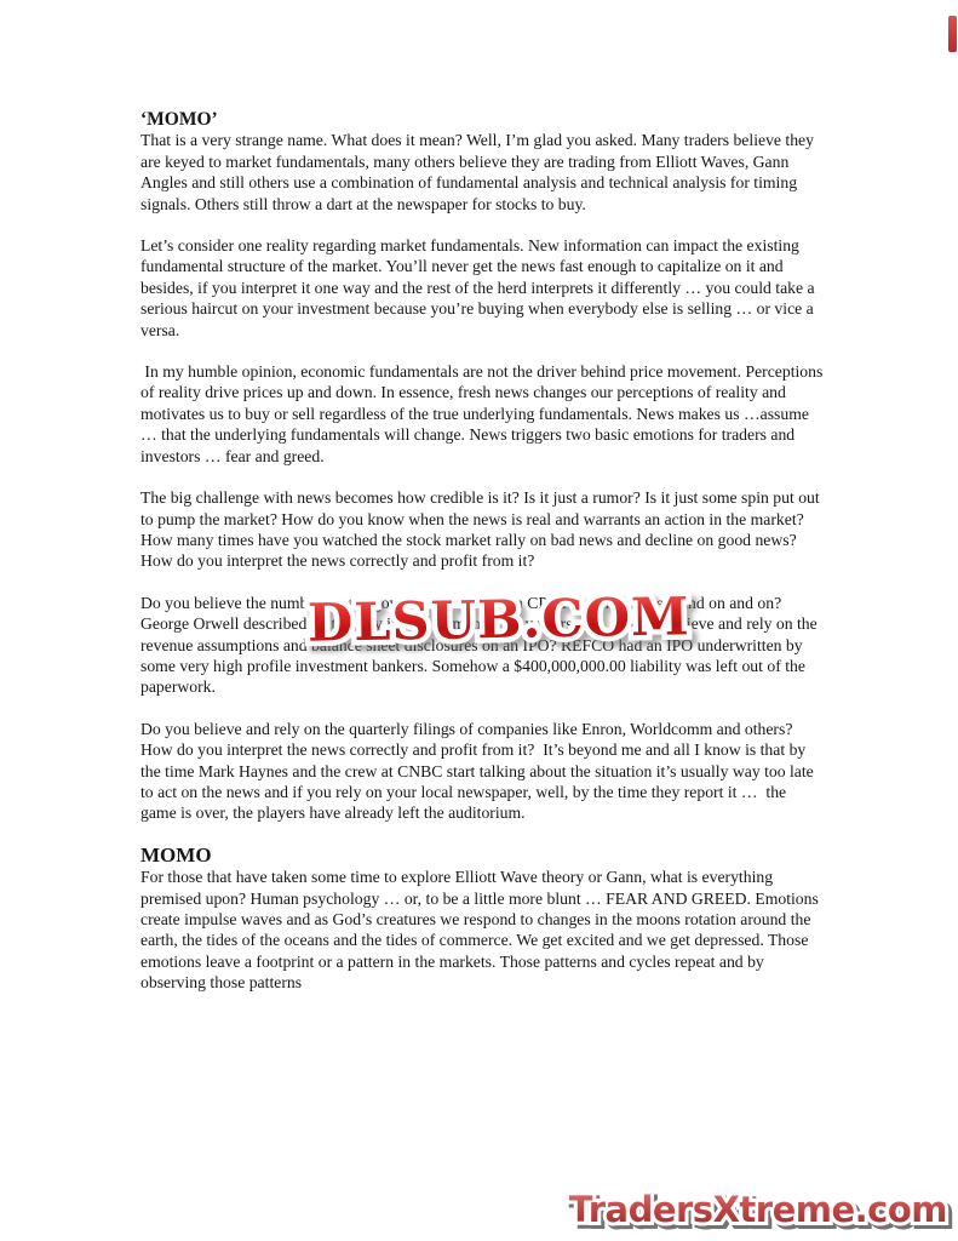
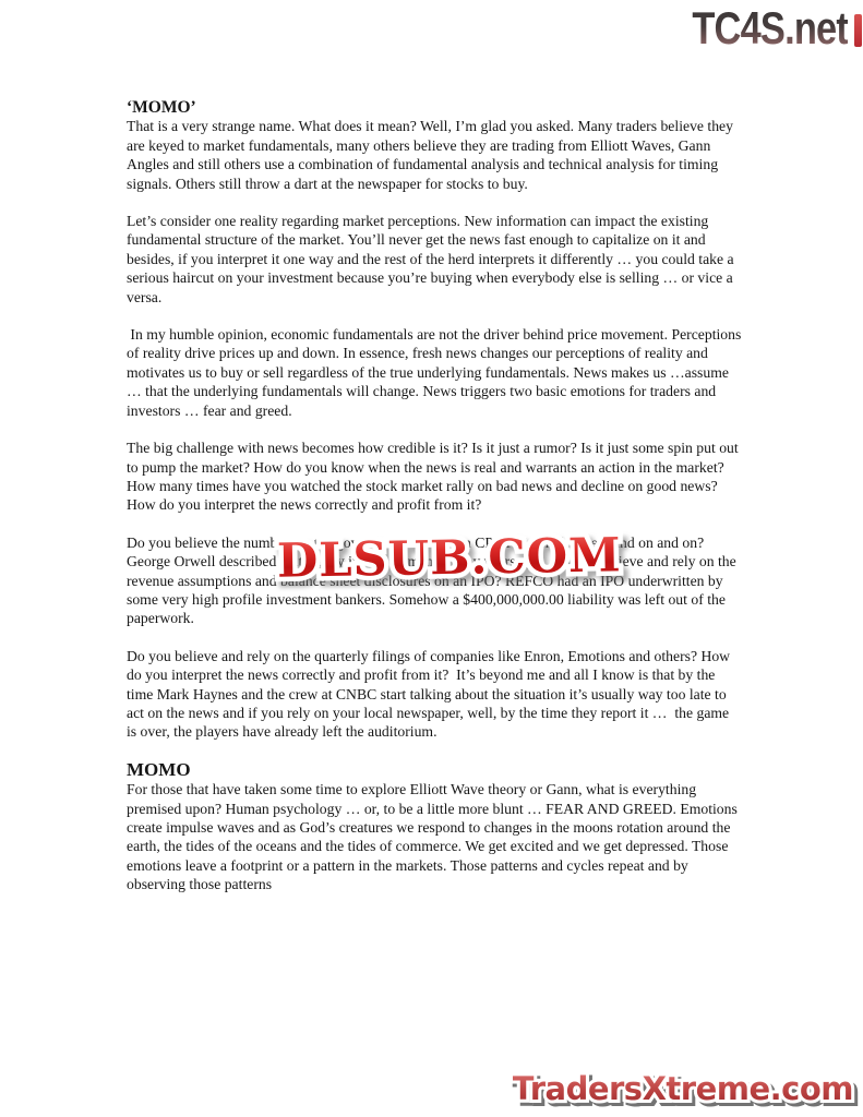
+ TC4S.net
  ‘MOMO’
  That is a very strange name. What does it mean? Well, I’m glad you asked. Many traders believe they are keyed to market fundamentals, many others believe they are trading from Elliott Waves, Gann Angles and still others use a combination of fundamental analysis and technical analysis for timing signals. Others still throw a dart at the newspaper for stocks to buy.
- Let’s consider one reality regarding market fundamentals. New information can impact the existing fundamental structure of the market. You’ll never get the news fast enough to capitalize on it and besides, if you interpret it one way and the rest of the herd interprets it differently … you could take a serious haircut on your investment because you’re buying when everybody else is selling … or vice a versa.
+ Let’s consider one reality regarding market perceptions. New information can impact the existing fundamental structure of the market. You’ll never get the news fast enough to capitalize on it and besides, if you interpret it one way and the rest of the herd interprets it differently … you could take a serious haircut on your investment because you’re buying when everybody else is selling … or vice a versa.
  In my humble opinion, economic fundamentals are not the driver behind price movement. Perceptions of reality drive prices up and down. In essence, fresh news changes our perceptions of reality and motivates us to buy or sell regardless of the true underlying fundamentals. News makes us …assume … that the underlying fundamentals will change. News triggers two basic emotions for traders and investors … fear and greed.
  The big challenge with news becomes how credible is it? Is it just a rumor? Is it just some spin put out to pump the market? How do you know when the news is real and warrants an action in the market? How many times have you watched the stock market rally on bad news and decline on good news? How do you interpret the news correctly and profit from it?
- Do you believe and rely on the quarterly filings of companies like Enron, Worldcomm and others? How do you interpret the news correctly and profit from it? It’s beyond me and all I know is that by the time Mark Haynes and the crew at CNBC start talking about the situation it’s usually way too late to act on the news and if you rely on your local newspaper, well, by the time they report it … the game is over, the players have already left the auditorium.
+ Do you believe and rely on the quarterly filings of companies like Enron, Emotions and others? How do you interpret the news correctly and profit from it? It’s beyond me and all I know is that by the time Mark Haynes and the crew at CNBC start talking about the situation it’s usually way too late to act on the news and if you rely on your local newspaper, well, by the time they report it … the game is over, the players have already left the auditorium.
  MOMO
  For those that have taken some time to explore Elliott Wave theory or Gann, what is everything premised upon? Human psychology … or, to be a little more blunt … FEAR AND GREED. Emotions create impulse waves and as God’s creatures we respond to changes in the moons rotation around the earth, the tides of the oceans and the tides of commerce. We get excited and we get depressed. Those emotions leave a footprint or a pattern in the markets. Those patterns and cycles repeat and by observing those patterns
  DLSUB.COM
  TradersXtreme.com
